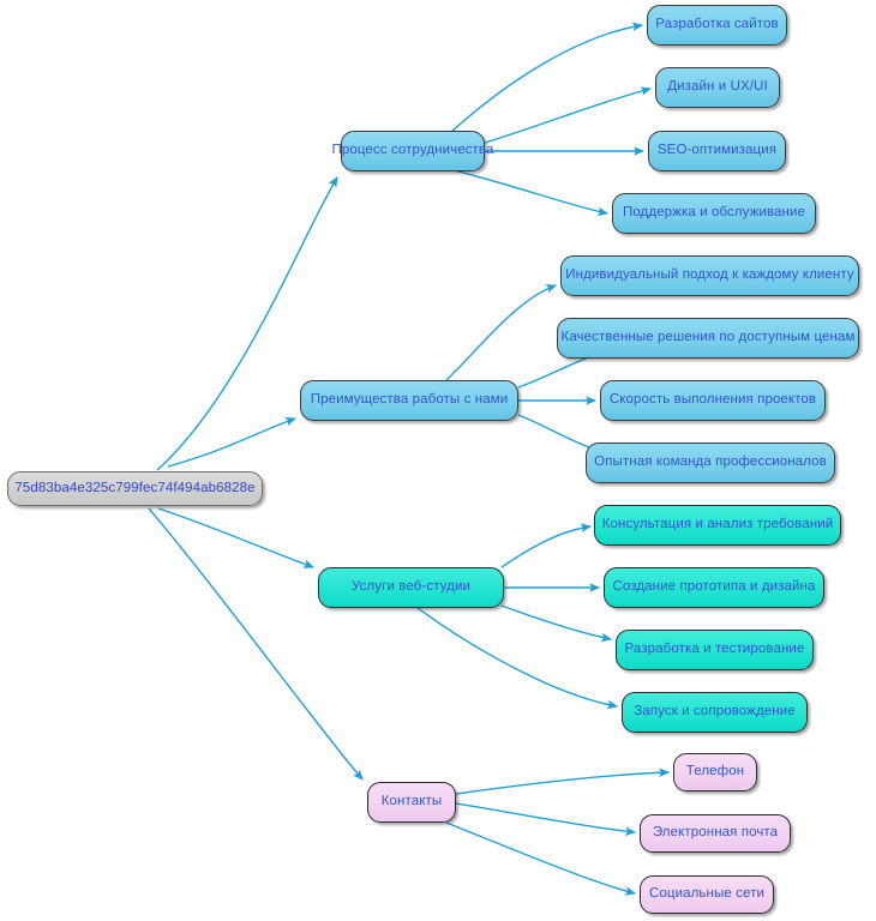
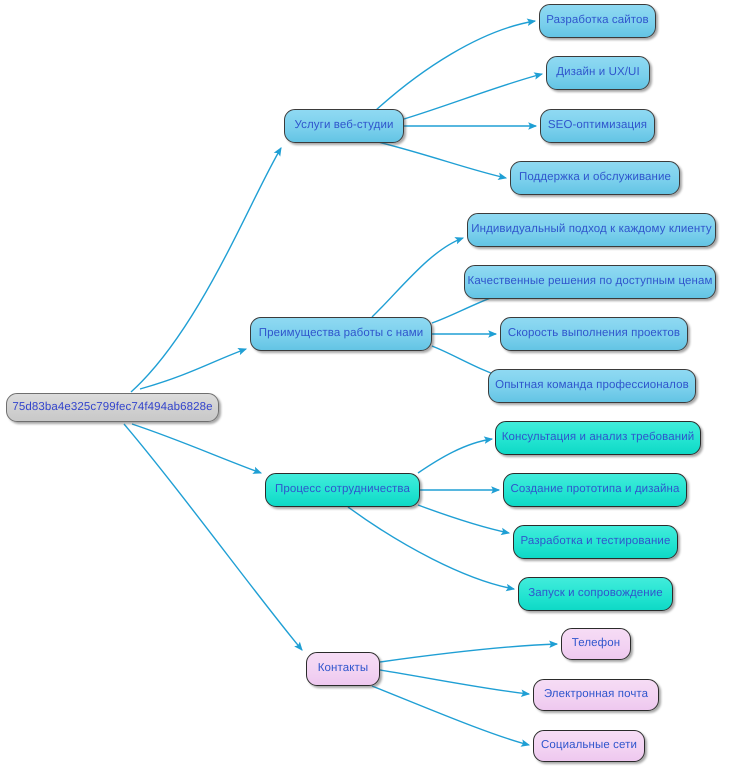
  75d83ba4e325c799fec74f494ab6828e
- Процесс сотрудничества
+ Услуги веб-студии
  Разработка сайтов
  Дизайн и UX/UI
  SEO-оптимизация
  Поддержка и обслуживание
  Преимущества работы с нами
  Индивидуальный подход к каждому клиенту
  Качественные решения по доступным ценам
  Скорость выполнения проектов
  Опытная команда профессионалов
- Услуги веб-студии
+ Процесс сотрудничества
  Консультация и анализ требований
  Создание прототипа и дизайна
  Разработка и тестирование
  Запуск и сопровождение
  Контакты
  Телефон
  Электронная почта
  Социальные сети
